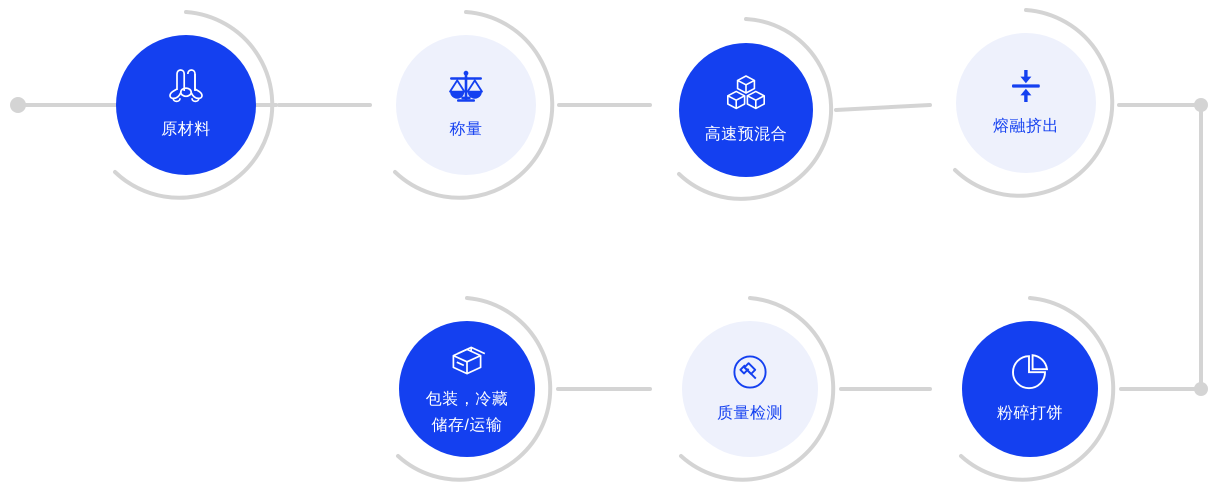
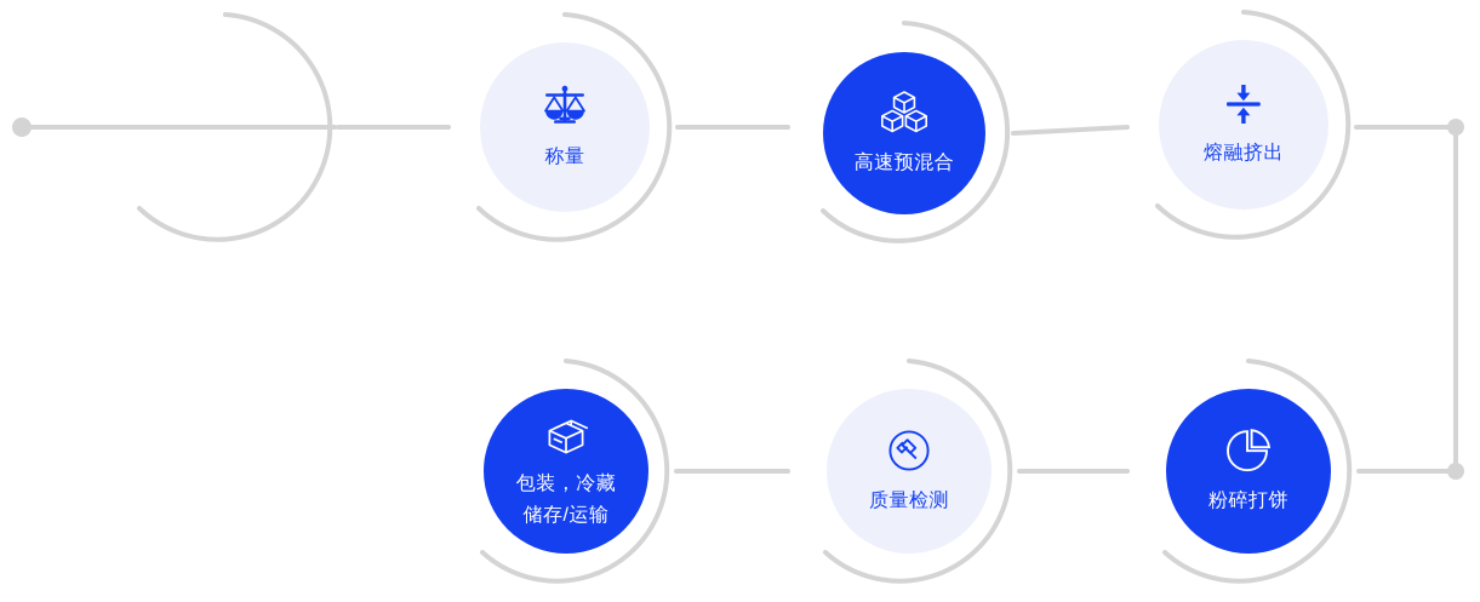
- 原材料
  称量
  高速预混合
  熔融挤出
  粉碎打饼
  质量检测
  包装，冷藏
  储存/运输
